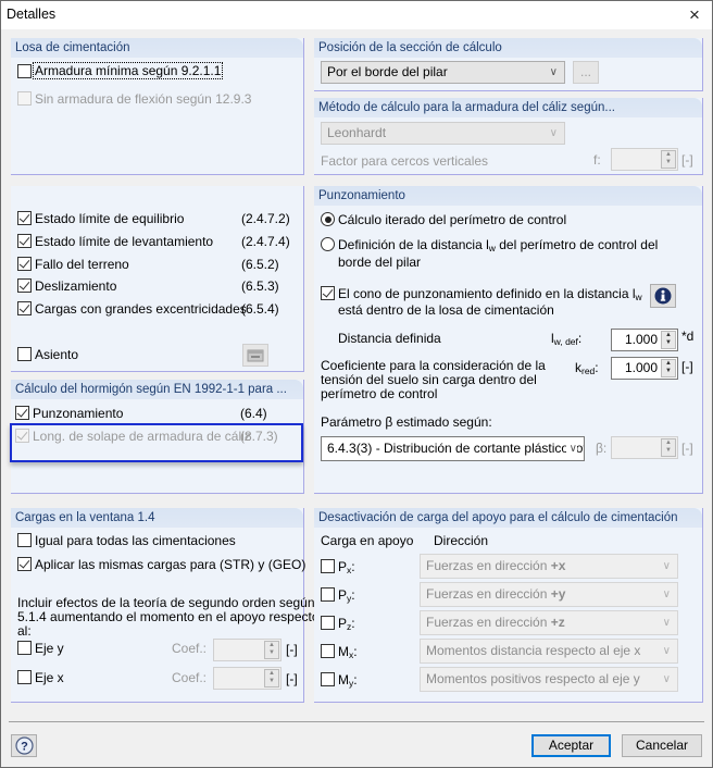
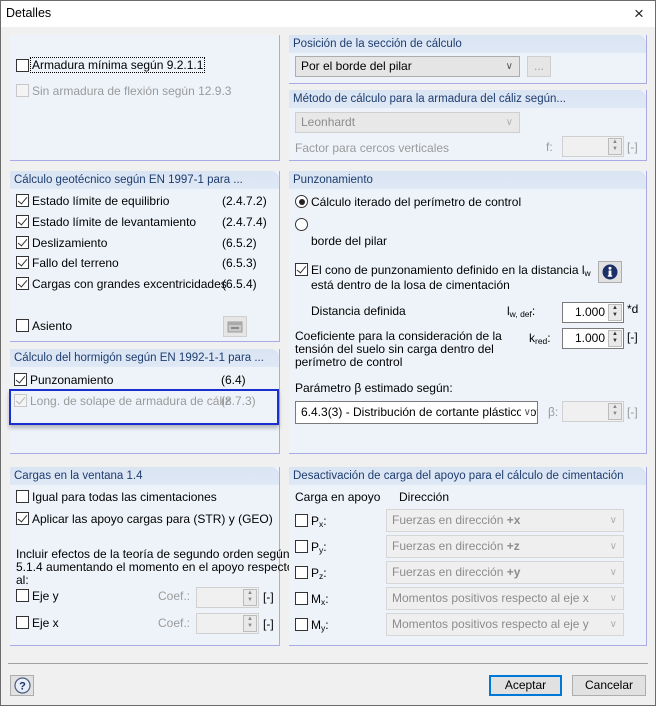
  Detalles
  ×
- Losa de cimentación
  Armadura mínima según 9.2.1.1
  Sin armadura de flexión según 12.9.3
  Posición de la sección de cálculo
  Por el borde del pilar
  ∨
  ...
  Método de cálculo para la armadura del cáliz según...
  Leonhardt
  ∨
  Factor para cercos verticales
  f:
  [-]
+ Cálculo geotécnico según EN 1997-1 para ...
  Estado límite de equilibrio
  (2.4.7.2)
  Estado límite de levantamiento
  (2.4.7.4)
- Fallo del terreno
+ Deslizamiento
  (6.5.2)
- Deslizamiento
+ Fallo del terreno
  (6.5.3)
  Cargas con grandes excentricidades
  (6.5.4)
  Asiento
  Cálculo del hormigón según EN 1992-1-1 para ...
  Punzonamiento
  (6.4)
  Long. de solape de armadura de cáliz
  (8.7.3)
  Punzonamiento
  Cálculo iterado del perímetro de control
- Definición de la distancia lw del perímetro de control del
  borde del pilar
  El cono de punzonamiento definido en la distancia lw
  está dentro de la losa de cimentación
  Distancia definida
  lw, def:
  1.000
  *d
  Coeficiente para la consideración de la
  tensión del suelo sin carga dentro del
  perímetro de control
  kred:
  1.000
  [-]
  Parámetro β estimado según:
  6.4.3(3) - Distribución de cortante plástico
  ∨
  β:
  [-]
  Cargas en la ventana 1.4
  Igual para todas las cimentaciones
- Aplicar las mismas cargas para (STR) y (GEO)
+ Aplicar las apoyo cargas para (STR) y (GEO)
  Incluir efectos de la teoría de segundo orden según
  5.1.4 aumentando el momento en el apoyo respect
  al:
  Eje y
  Coef.:
  [-]
  Eje x
  Coef.:
  [-]
  Desactivación de carga del apoyo para el cálculo de cimentación
  Carga en apoyo
  Dirección
  Px:
  Fuerzas en dirección +x
  ∨
  Py:
- Fuerzas en dirección +y
+ Fuerzas en dirección +z
  ∨
  Pz:
- Fuerzas en dirección +z
+ Fuerzas en dirección +y
  ∨
  Mx:
- Momentos distancia respecto al eje x
+ Momentos positivos respecto al eje x
  ∨
  My:
  Momentos positivos respecto al eje y
  ∨
  ?
  Aceptar
  Cancelar
